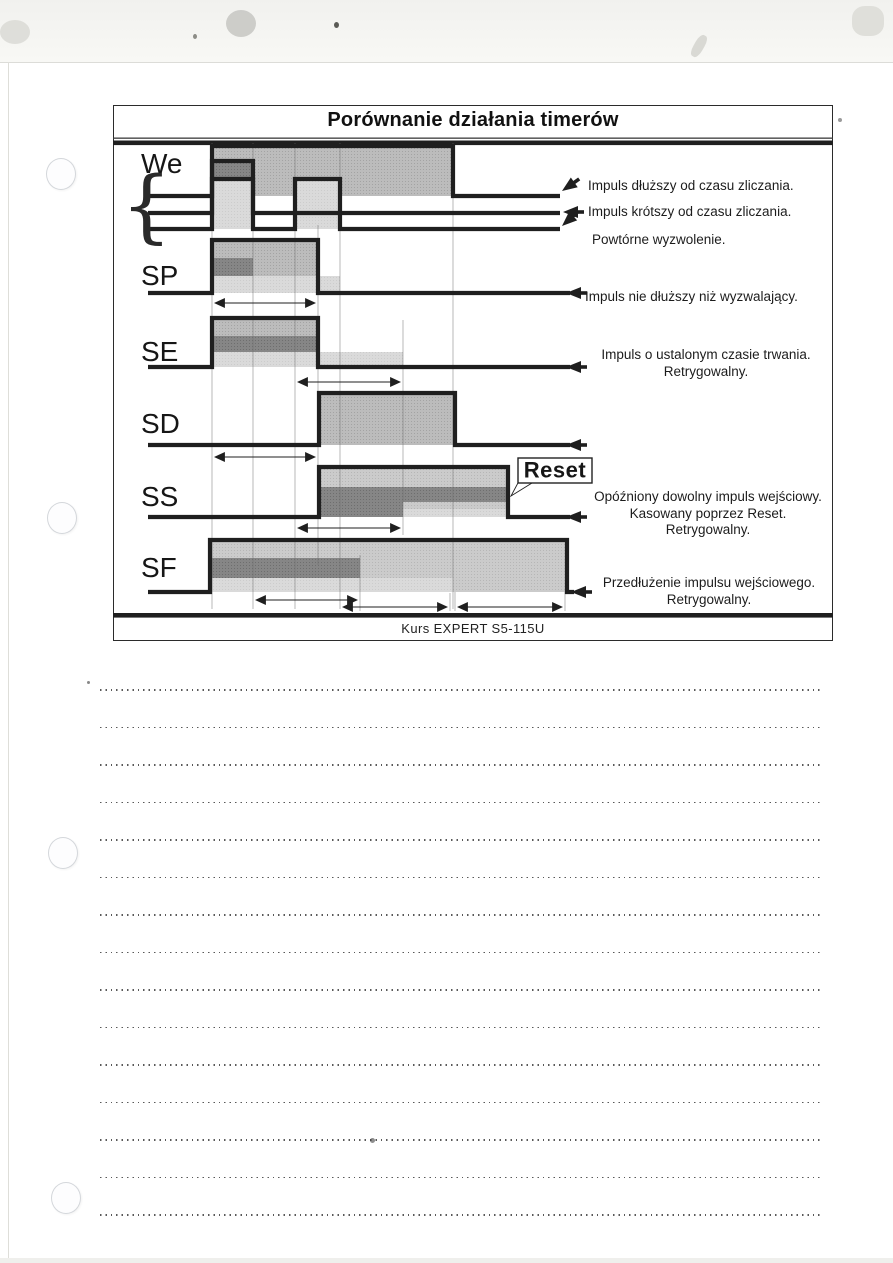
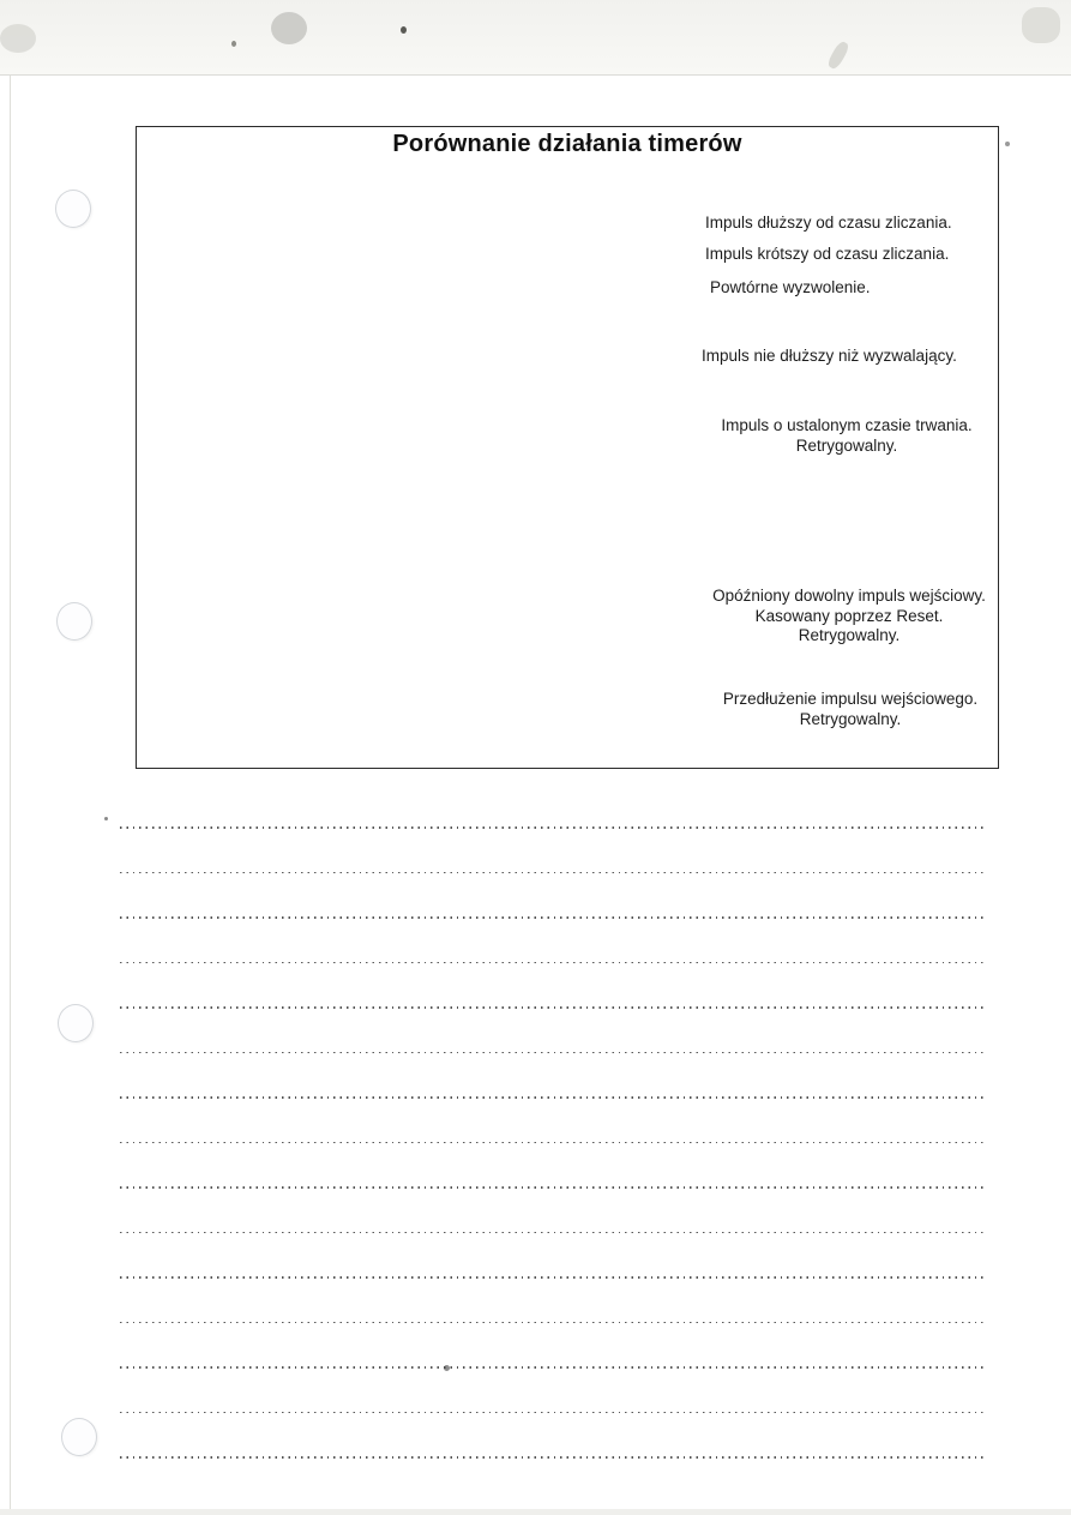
  Porównanie działania timerów
- Kurs EXPERT S5-115U
- Reset
- {
- We
- SP
- SE
- SD
- SS
- SF
  Impuls dłuższy od czasu zliczania.
  Impuls krótszy od czasu zliczania.
  Powtórne wyzwolenie.
  Impuls nie dłuższy niż wyzwalający.
  Impuls o ustalonym czasie trwania.
  Retrygowalny.
  Opóźniony dowolny impuls wejściowy.
  Kasowany poprzez Reset.
  Retrygowalny.
  Przedłużenie impulsu wejściowego.
  Retrygowalny.
